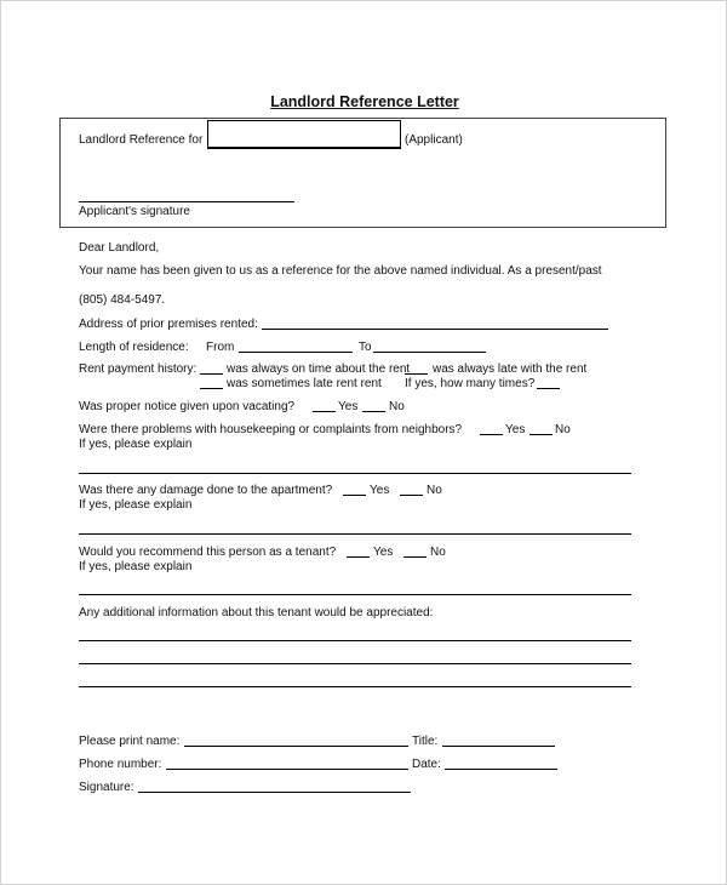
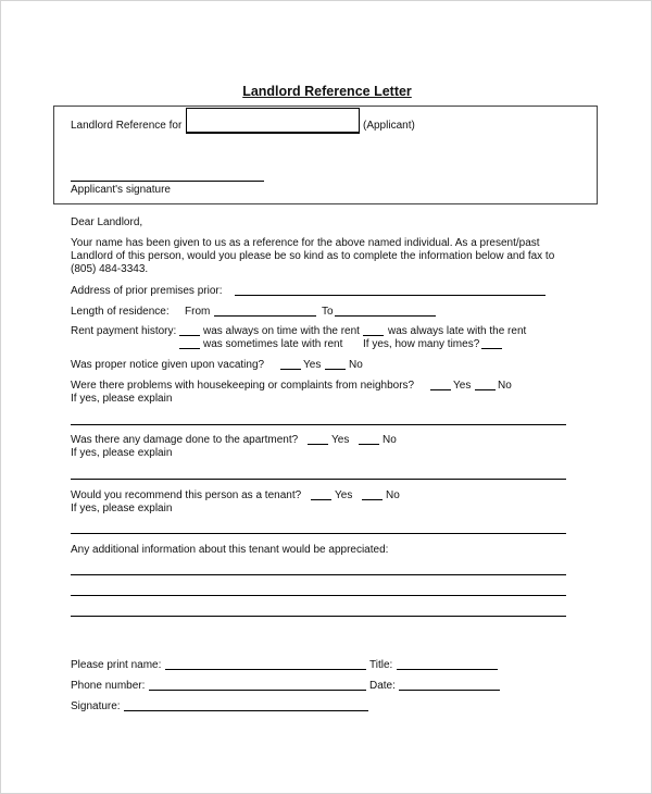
  Landlord Reference Letter
  Landlord Reference for
  (Applicant)
  Applicant's signature
  Dear Landlord,
  Your name has been given to us as a reference for the above named individual. As a present/past
+ Landlord of this person, would you please be so kind as to complete the information below and fax to
- (805) 484-5497.
+ (805) 484-3343.
- Address of prior premises rented:
+ Address of prior premises prior:
  Length of residence:
  From
  To
  Rent payment history:
- was always on time about the rent
+ was always on time with the rent
  was always late with the rent
- was sometimes late rent rent
+ was sometimes late with rent
  If yes, how many times?
  Was proper notice given upon vacating?
  Yes
  No
  Were there problems with housekeeping or complaints from neighbors?
  Yes
  No
  If yes, please explain
  Was there any damage done to the apartment?
  Yes
  No
  If yes, please explain
  Would you recommend this person as a tenant?
  Yes
  No
  If yes, please explain
  Any additional information about this tenant would be appreciated:
  Please print name:
  Title:
  Phone number:
  Date:
  Signature:
